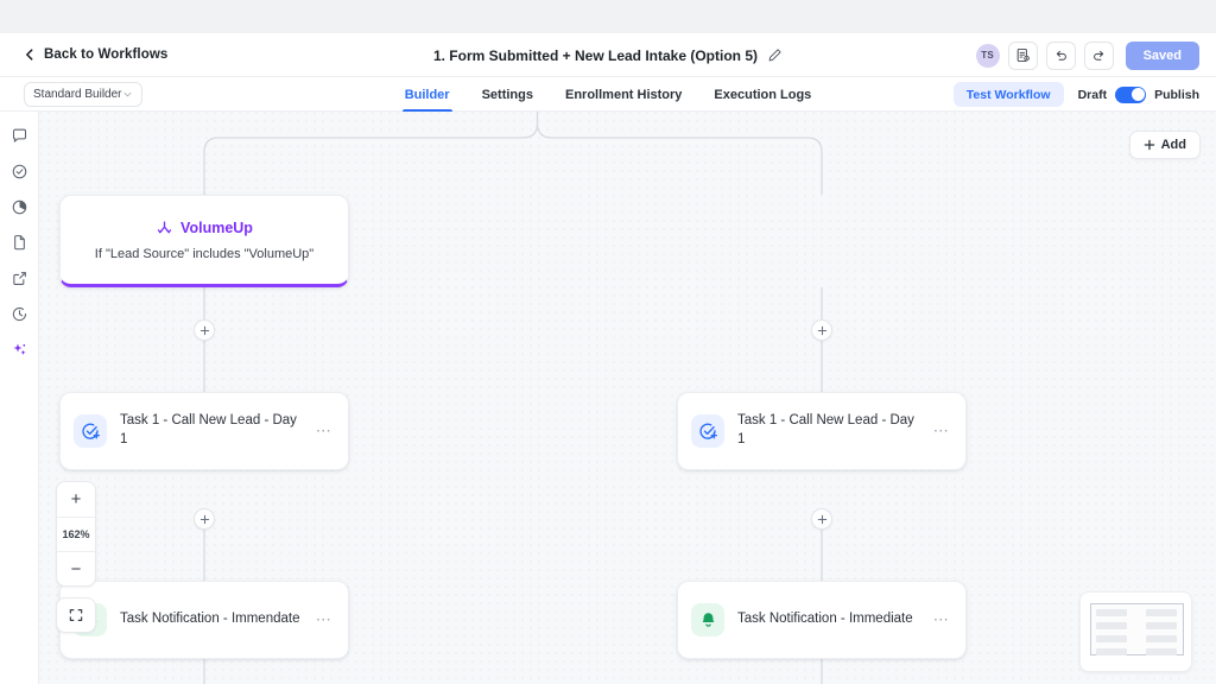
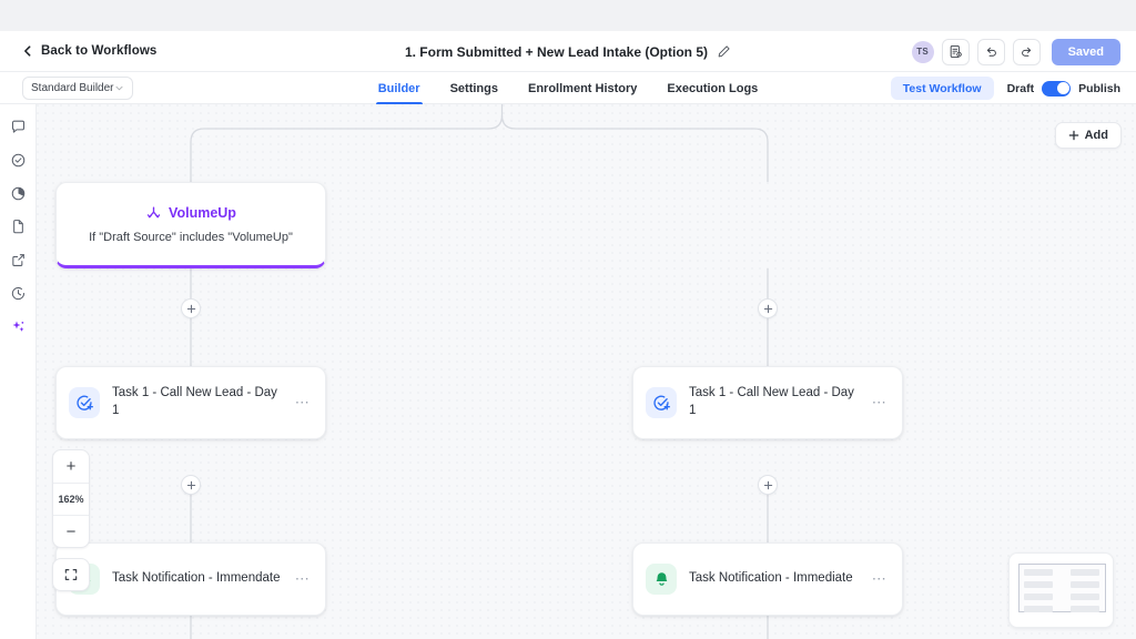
  Back to Workflows
  1. Form Submitted + New Lead Intake (Option 5)
  TS
  Saved
  Standard Builder
  Builder
  Settings
  Enrollment History
  Execution Logs
  Test Workflow
  Draft
  Publish
  VolumeUp
- If "Lead Source" includes "VolumeUp"
+ If "Draft Source" includes "VolumeUp"
  Task 1 - Call New Lead - Day 1
  ⋯
  Task Notification - Immendate
  ⋯
  Task 1 - Call New Lead - Day 1
  ⋯
  Task Notification - Immediate
  ⋯
  Add
  +
  162%
  −
